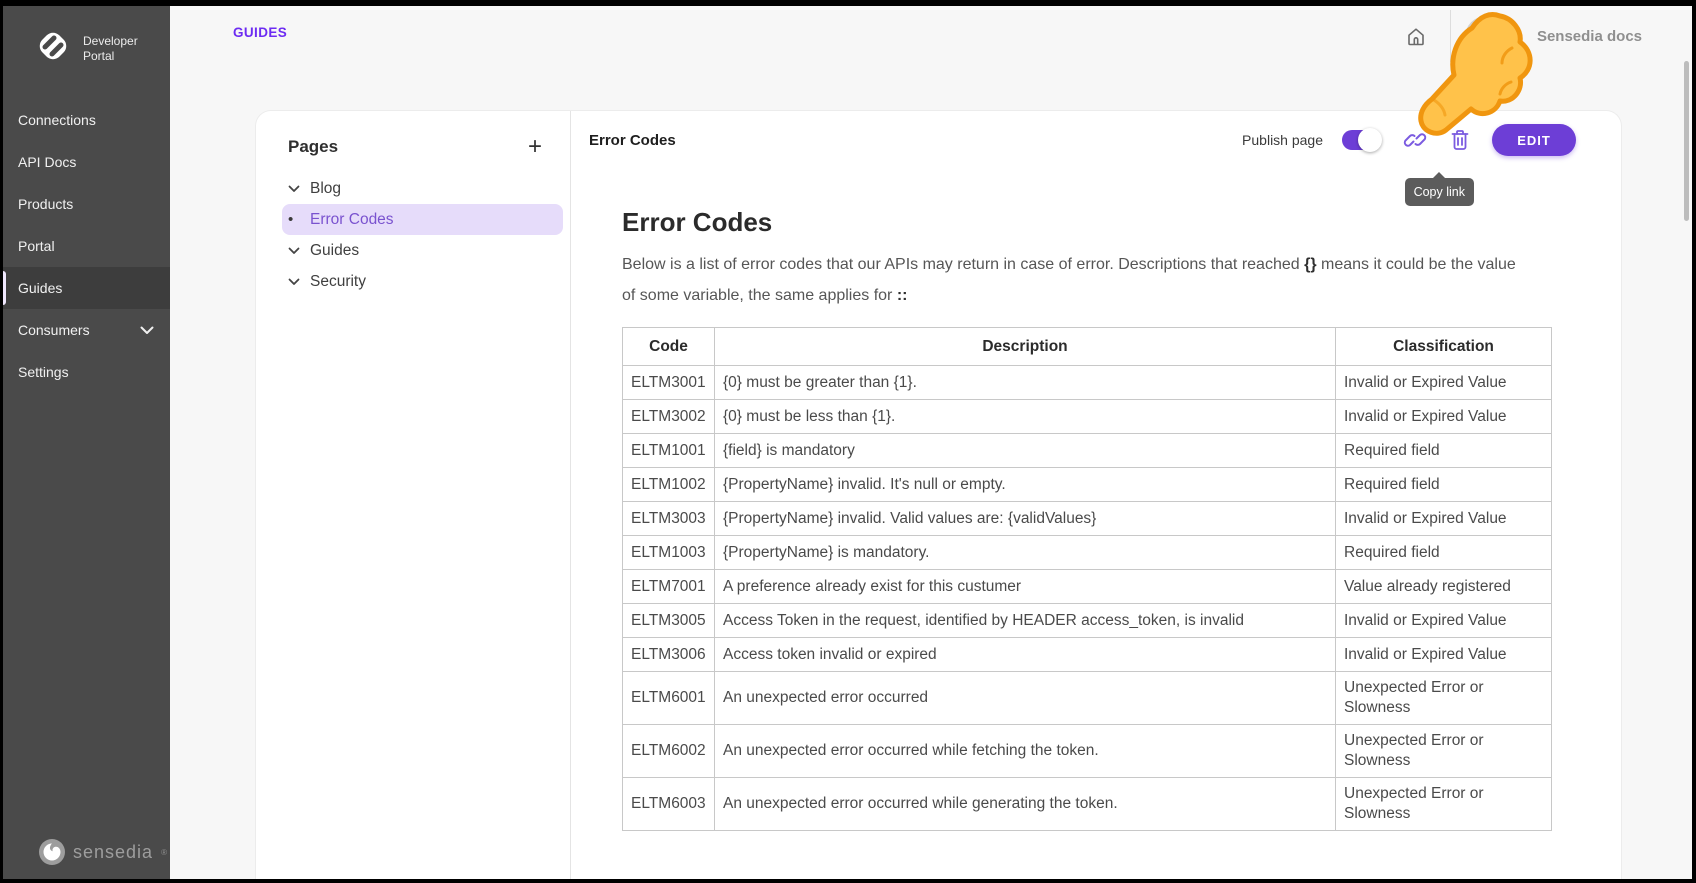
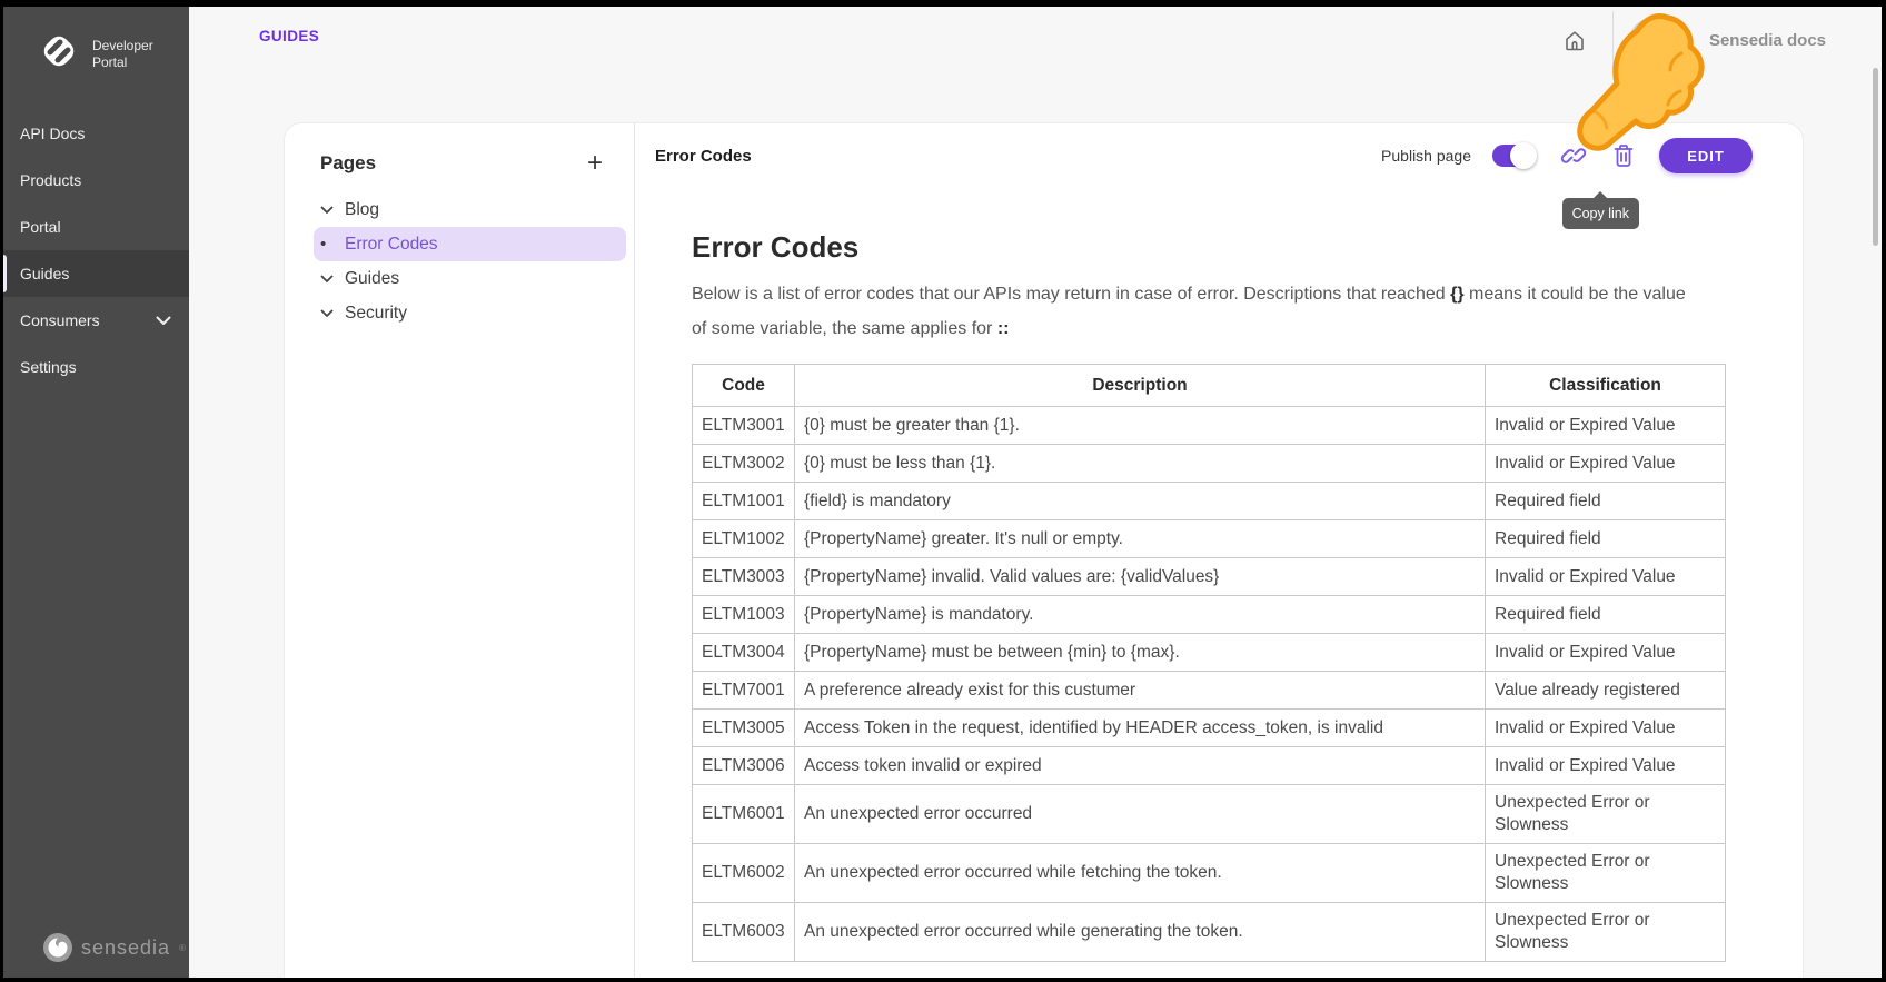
  Developer
  Portal
- Connections
  API Docs
  Products
  Portal
  Guides
  Consumers
  Settings
  sensedia
  ®
  GUIDES
  Sensedia docs
  Pages
  +
  Blog
  •
  Error Codes
  Guides
  Security
  Error Codes
  Publish page
  EDIT
  Copy link
  Error Codes
  Below is a list of error codes that our APIs may return in case of error. Descriptions that reached {} means it could be the value
  of some variable, the same applies for ::
  Code	Description	Classification
  ELTM3001	{0} must be greater than {1}.	Invalid or Expired Value
  ELTM3002	{0} must be less than {1}.	Invalid or Expired Value
  ELTM1001	{field} is mandatory	Required field
- ELTM1002	{PropertyName} invalid. It's null or empty.	Required field
+ ELTM1002	{PropertyName} greater. It's null or empty.	Required field
  ELTM3003	{PropertyName} invalid. Valid values are: {validValues}	Invalid or Expired Value
  ELTM1003	{PropertyName} is mandatory.	Required field
+ ELTM3004	{PropertyName} must be between {min} to {max}.	Invalid or Expired Value
  ELTM7001	A preference already exist for this custumer	Value already registered
  ELTM3005	Access Token in the request, identified by HEADER access_token, is invalid	Invalid or Expired Value
  ELTM3006	Access token invalid or expired	Invalid or Expired Value
  ELTM6001	An unexpected error occurred	Unexpected Error or Slowness
  ELTM6002	An unexpected error occurred while fetching the token.	Unexpected Error or Slowness
  ELTM6003	An unexpected error occurred while generating the token.	Unexpected Error or Slowness
